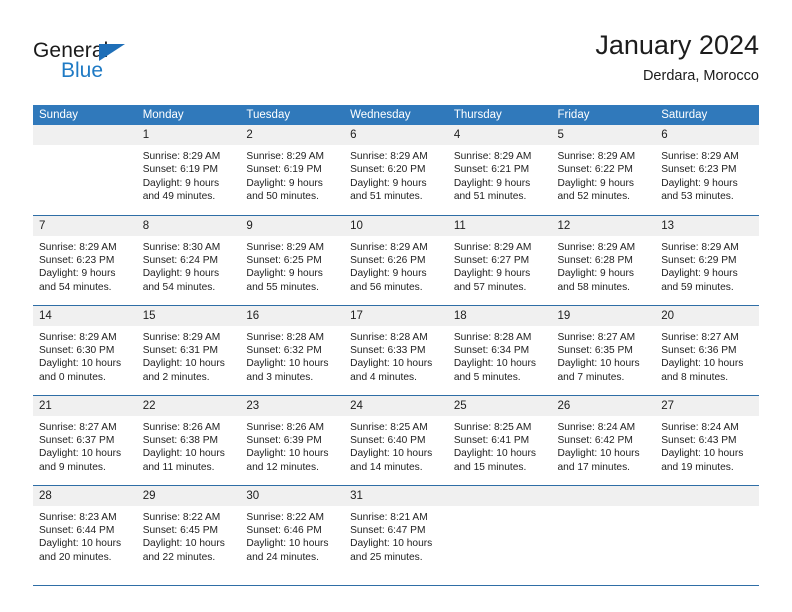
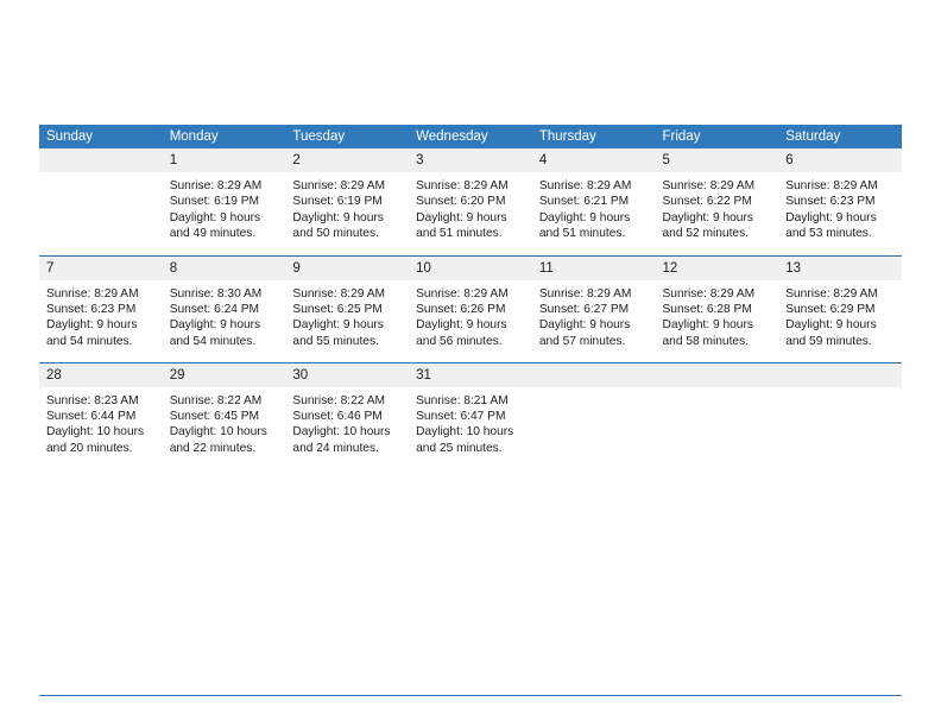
- General
- Blue
- January 2024
- Derdara, Morocco
  Sunday	Monday	Tuesday	Wednesday	Thursday	Friday	Saturday
- 	1Sunrise: 8:29 AMSunset: 6:19 PMDaylight: 9 hoursand 49 minutes.	2Sunrise: 8:29 AMSunset: 6:19 PMDaylight: 9 hoursand 50 minutes.	6Sunrise: 8:29 AMSunset: 6:20 PMDaylight: 9 hoursand 51 minutes.	4Sunrise: 8:29 AMSunset: 6:21 PMDaylight: 9 hoursand 51 minutes.	5Sunrise: 8:29 AMSunset: 6:22 PMDaylight: 9 hoursand 52 minutes.	6Sunrise: 8:29 AMSunset: 6:23 PMDaylight: 9 hoursand 53 minutes.
+ 	1Sunrise: 8:29 AMSunset: 6:19 PMDaylight: 9 hoursand 49 minutes.	2Sunrise: 8:29 AMSunset: 6:19 PMDaylight: 9 hoursand 50 minutes.	3Sunrise: 8:29 AMSunset: 6:20 PMDaylight: 9 hoursand 51 minutes.	4Sunrise: 8:29 AMSunset: 6:21 PMDaylight: 9 hoursand 51 minutes.	5Sunrise: 8:29 AMSunset: 6:22 PMDaylight: 9 hoursand 52 minutes.	6Sunrise: 8:29 AMSunset: 6:23 PMDaylight: 9 hoursand 53 minutes.
  7Sunrise: 8:29 AMSunset: 6:23 PMDaylight: 9 hoursand 54 minutes.	8Sunrise: 8:30 AMSunset: 6:24 PMDaylight: 9 hoursand 54 minutes.	9Sunrise: 8:29 AMSunset: 6:25 PMDaylight: 9 hoursand 55 minutes.	10Sunrise: 8:29 AMSunset: 6:26 PMDaylight: 9 hoursand 56 minutes.	11Sunrise: 8:29 AMSunset: 6:27 PMDaylight: 9 hoursand 57 minutes.	12Sunrise: 8:29 AMSunset: 6:28 PMDaylight: 9 hoursand 58 minutes.	13Sunrise: 8:29 AMSunset: 6:29 PMDaylight: 9 hoursand 59 minutes.
- 14Sunrise: 8:29 AMSunset: 6:30 PMDaylight: 10 hoursand 0 minutes.	15Sunrise: 8:29 AMSunset: 6:31 PMDaylight: 10 hoursand 2 minutes.	16Sunrise: 8:28 AMSunset: 6:32 PMDaylight: 10 hoursand 3 minutes.	17Sunrise: 8:28 AMSunset: 6:33 PMDaylight: 10 hoursand 4 minutes.	18Sunrise: 8:28 AMSunset: 6:34 PMDaylight: 10 hoursand 5 minutes.	19Sunrise: 8:27 AMSunset: 6:35 PMDaylight: 10 hoursand 7 minutes.	20Sunrise: 8:27 AMSunset: 6:36 PMDaylight: 10 hoursand 8 minutes.
- 21Sunrise: 8:27 AMSunset: 6:37 PMDaylight: 10 hoursand 9 minutes.	22Sunrise: 8:26 AMSunset: 6:38 PMDaylight: 10 hoursand 11 minutes.	23Sunrise: 8:26 AMSunset: 6:39 PMDaylight: 10 hoursand 12 minutes.	24Sunrise: 8:25 AMSunset: 6:40 PMDaylight: 10 hoursand 14 minutes.	25Sunrise: 8:25 AMSunset: 6:41 PMDaylight: 10 hoursand 15 minutes.	26Sunrise: 8:24 AMSunset: 6:42 PMDaylight: 10 hoursand 17 minutes.	27Sunrise: 8:24 AMSunset: 6:43 PMDaylight: 10 hoursand 19 minutes.
  28Sunrise: 8:23 AMSunset: 6:44 PMDaylight: 10 hoursand 20 minutes.	29Sunrise: 8:22 AMSunset: 6:45 PMDaylight: 10 hoursand 22 minutes.	30Sunrise: 8:22 AMSunset: 6:46 PMDaylight: 10 hoursand 24 minutes.	31Sunrise: 8:21 AMSunset: 6:47 PMDaylight: 10 hoursand 25 minutes.
